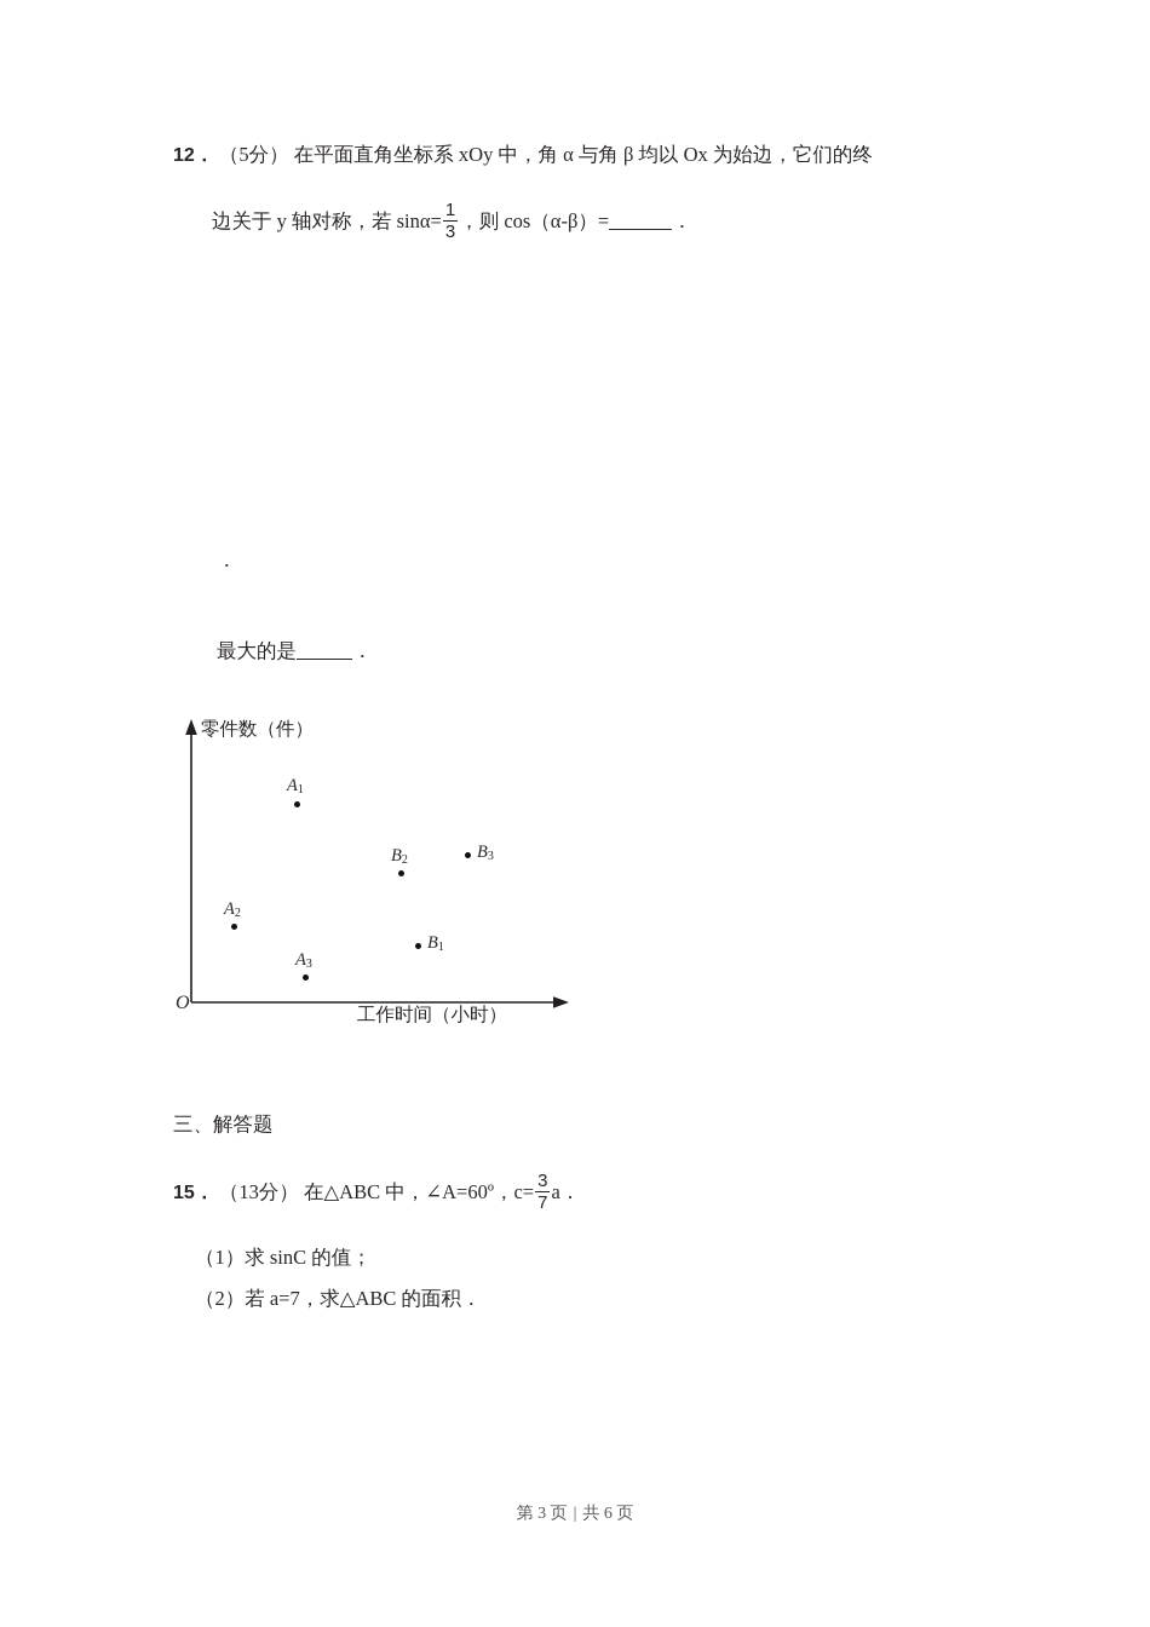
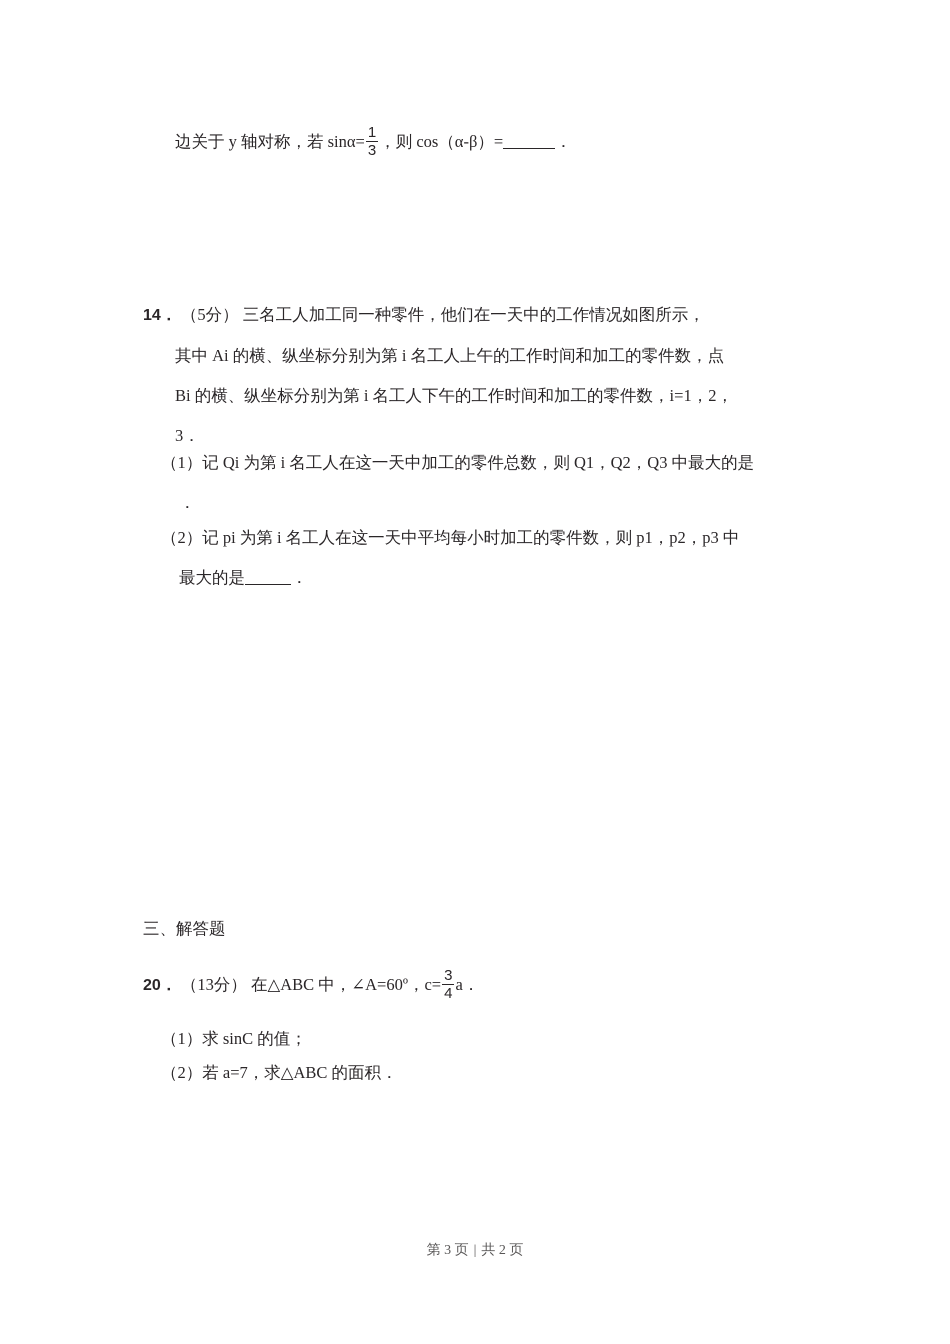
- 12． （5分） 在平面直角坐标系 xOy 中，角 α 与角 β 均以 Ox 为始边，它们的终
  边关于 y 轴对称，若 sinα=
  1
  3
  ，则 cos（α‑β）= ．
+ 14． （5分） 三名工人加工同一种零件，他们在一天中的工作情况如图所示，
+ 其中 Ai 的横、纵坐标分别为第 i 名工人上午的工作时间和加工的零件数，点
+ Bi 的横、纵坐标分别为第 i 名工人下午的工作时间和加工的零件数，i=1，2，
+ 3．
+ （1）记 Qi 为第 i 名工人在这一天中加工的零件总数，则 Q1，Q2，Q3 中最大的是
  ．
+ （2）记 pi 为第 i 名工人在这一天中平均每小时加工的零件数，则 p1，p2，p3 中
  最大的是 ．
- 零件数（件）
- 工作时间（小时）
- O
- A1
- A2
- A3
- B1
- B2
- B3
  三、解答题
- 15． （13分） 在△ABC 中，∠A=60º，c=
+ 20． （13分） 在△ABC 中，∠A=60º，c=
  3
- 7
+ 4
  a．
  （1）求 sinC 的值；
  （2）若 a=7，求△ABC 的面积．
- 第 3 页 | 共 6 页
+ 第 3 页 | 共 2 页
